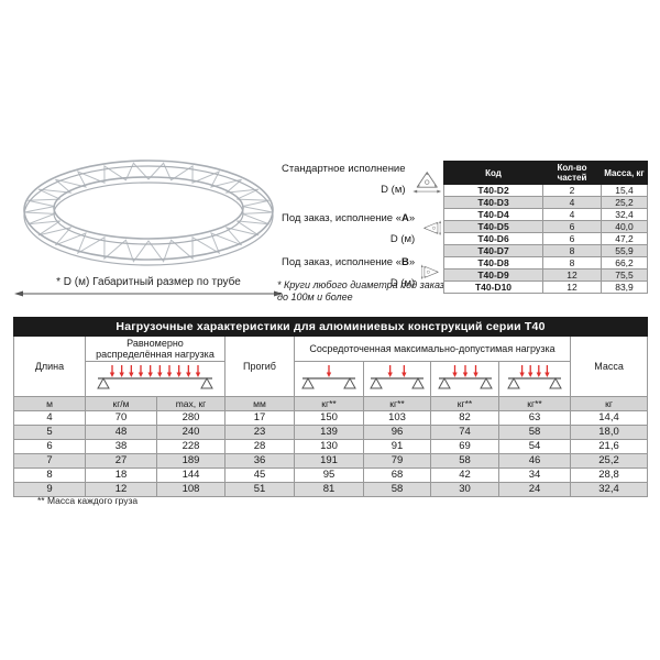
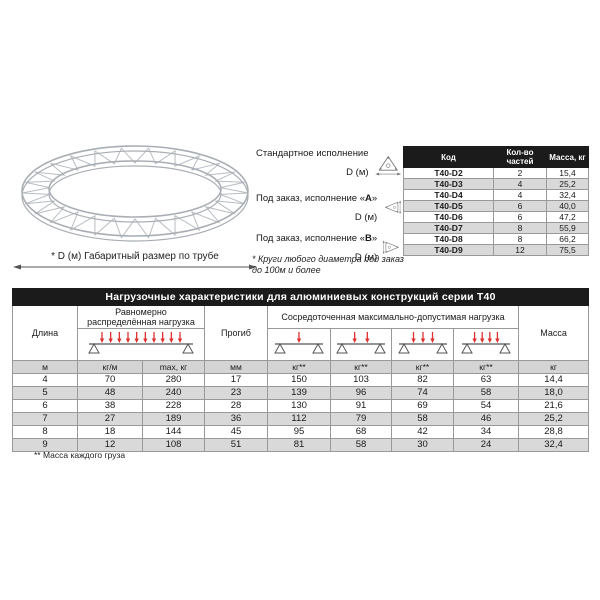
  * D (м) Габаритный размер по трубе
  Стандартное исполнение
  D (м)
  Под заказ, исполнение «А»
  D (м)
  Под заказ, исполнение «В»
  D (м)
  * Круги любого диаметра под заказ
  до 100м и более
  Код	Кол-во частей	Масса, кг
  T40-D2	2	15,4
  T40-D3	4	25,2
  T40-D4	4	32,4
  T40-D5	6	40,0
  T40-D6	6	47,2
  T40-D7	8	55,9
  T40-D8	8	66,2
  T40-D9	12	75,5
- T40-D10	12	83,9
  Нагрузочные характеристики для алюминиевых конструкций серии Т40
  Длина	Равномерно распределённая нагрузка	Прогиб	Сосредоточенная максимально-допустимая нагрузка	Масса
  м	кг/м	max, кг	мм	кг**	кг**	кг**	кг**	кг
  4	70	280	17	150	103	82	63	14,4
  5	48	240	23	139	96	74	58	18,0
  6	38	228	28	130	91	69	54	21,6
- 7	27	189	36	191	79	58	46	25,2
+ 7	27	189	36	112	79	58	46	25,2
  8	18	144	45	95	68	42	34	28,8
  9	12	108	51	81	58	30	24	32,4
  ** Масса каждого груза
